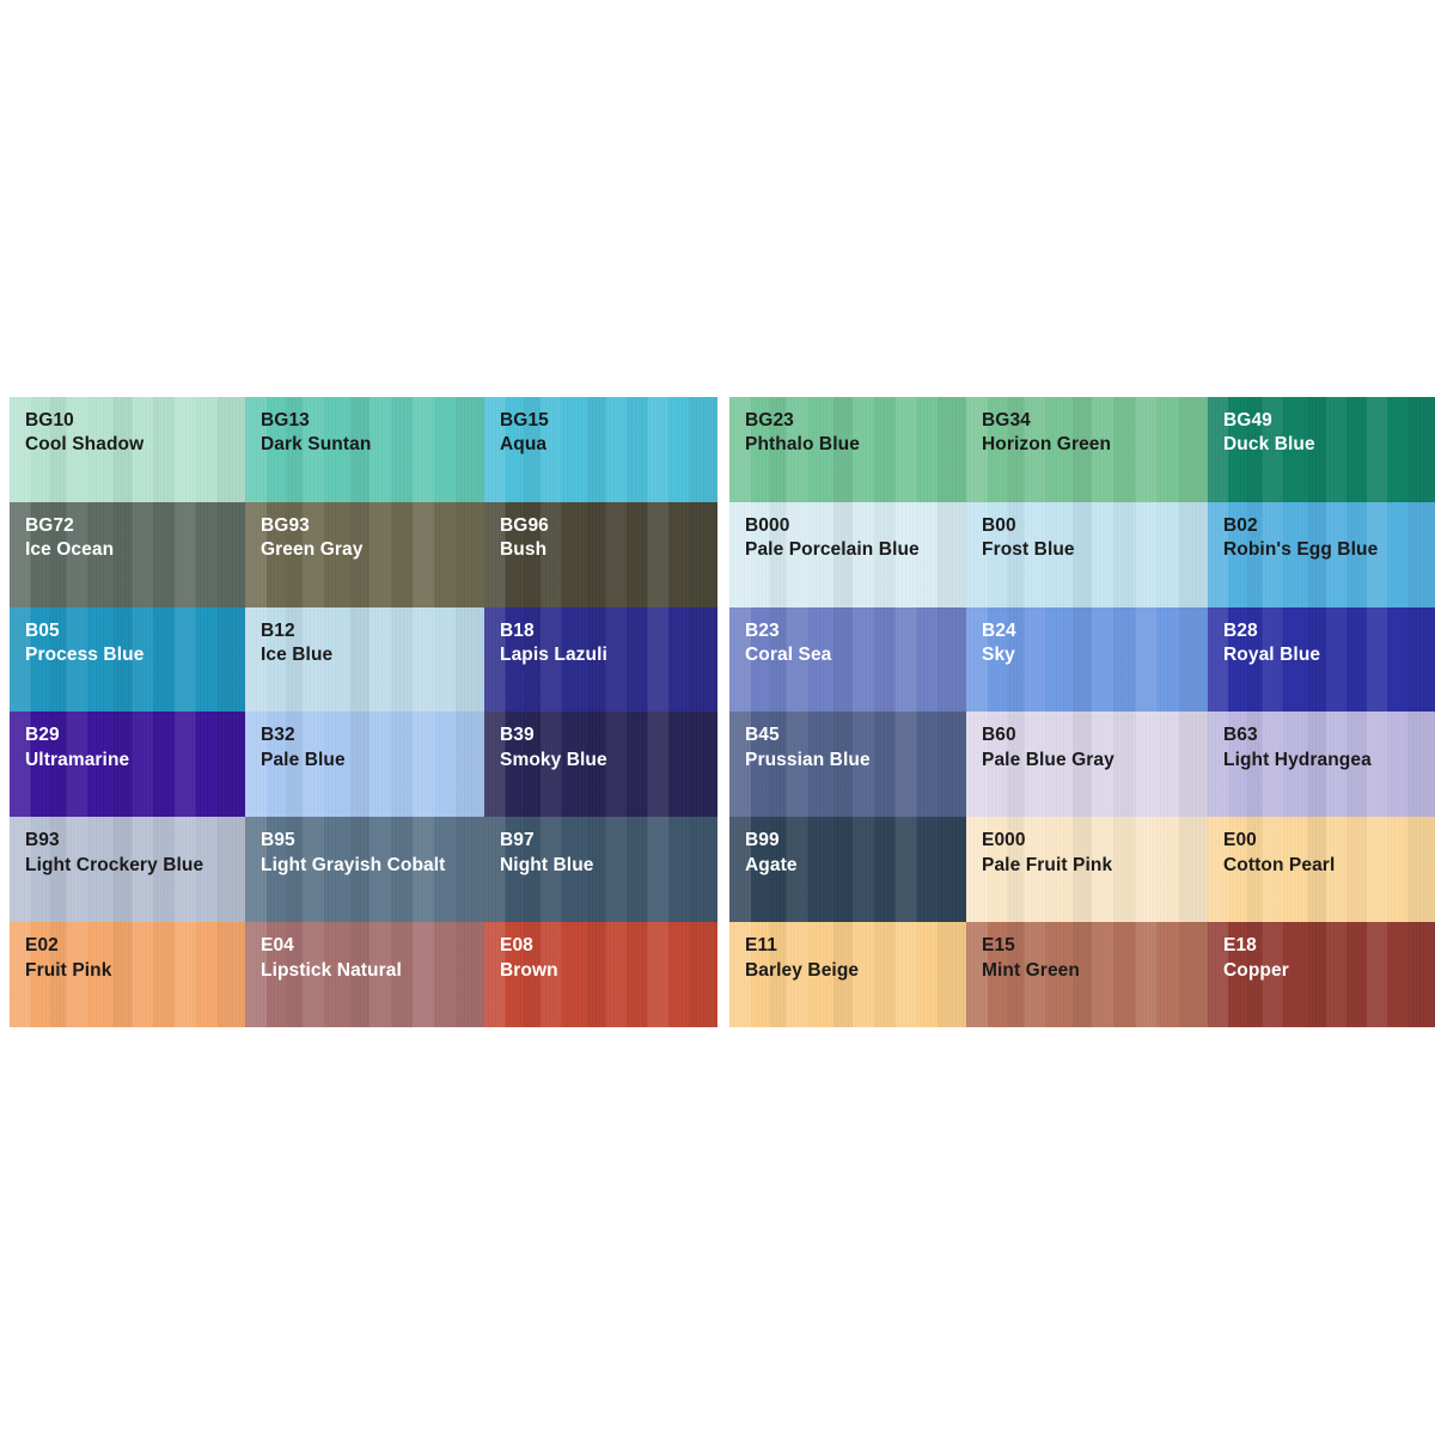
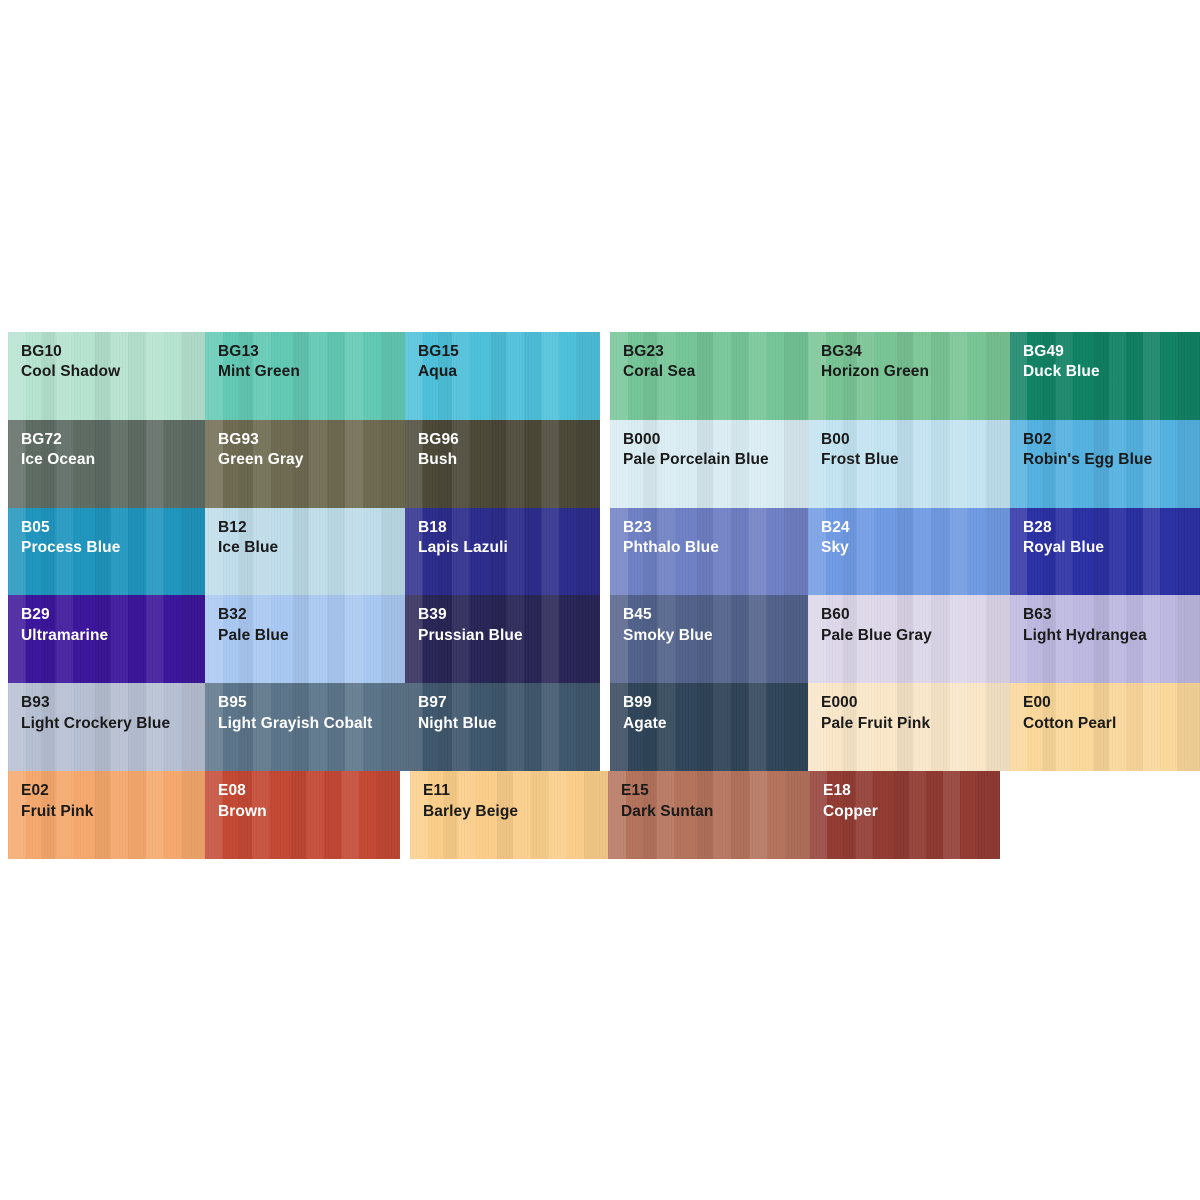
  BG10
  Cool Shadow
  BG13
- Dark Suntan
+ Mint Green
  BG15
  Aqua
  BG23
- Phthalo Blue
+ Coral Sea
  BG34
  Horizon Green
  BG49
  Duck Blue
  BG72
  Ice Ocean
  BG93
  Green Gray
  BG96
  Bush
  B000
  Pale Porcelain Blue
  B00
  Frost Blue
  B02
  Robin's Egg Blue
  B05
  Process Blue
  B12
  Ice Blue
  B18
  Lapis Lazuli
  B23
- Coral Sea
+ Phthalo Blue
  B24
  Sky
  B28
  Royal Blue
  B29
  Ultramarine
  B32
  Pale Blue
  B39
- Smoky Blue
+ Prussian Blue
  B45
- Prussian Blue
+ Smoky Blue
  B60
  Pale Blue Gray
  B63
  Light Hydrangea
  B93
  Light Crockery Blue
  B95
  Light Grayish Cobalt
  B97
  Night Blue
  B99
  Agate
  E000
  Pale Fruit Pink
  E00
  Cotton Pearl
  E02
  Fruit Pink
- E04
- Lipstick Natural
  E08
  Brown
  E11
  Barley Beige
  E15
- Mint Green
+ Dark Suntan
  E18
  Copper
